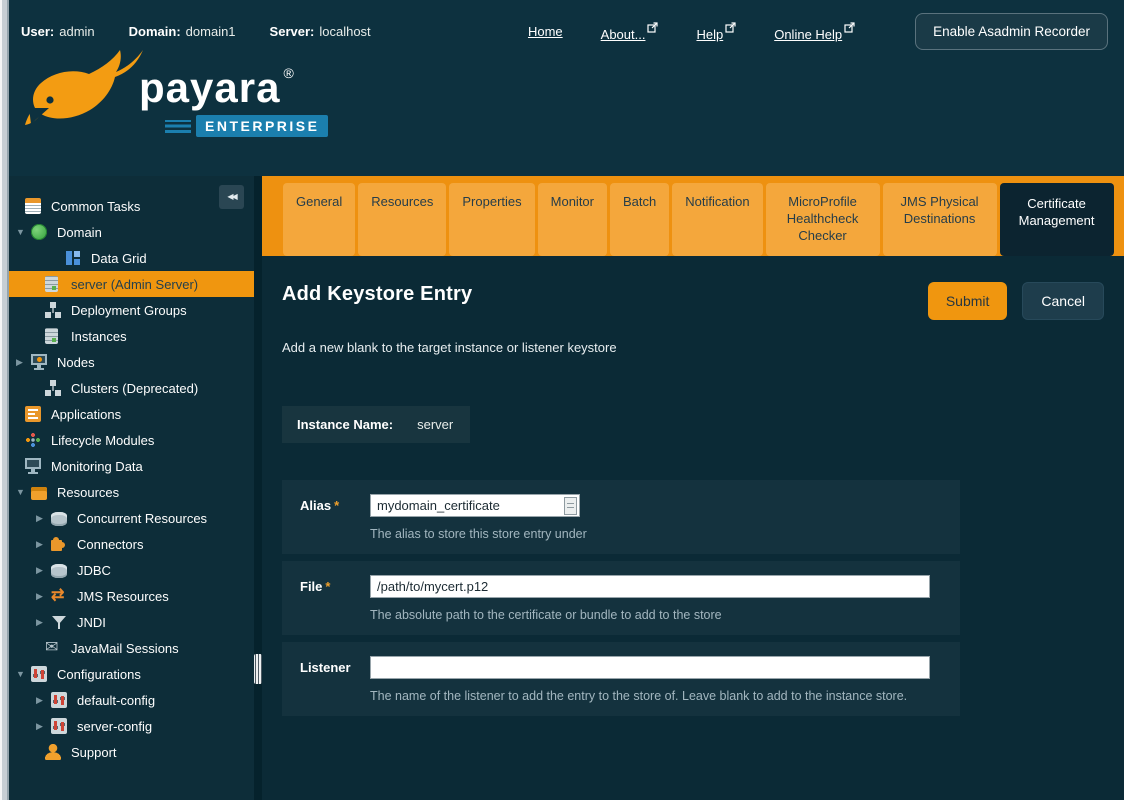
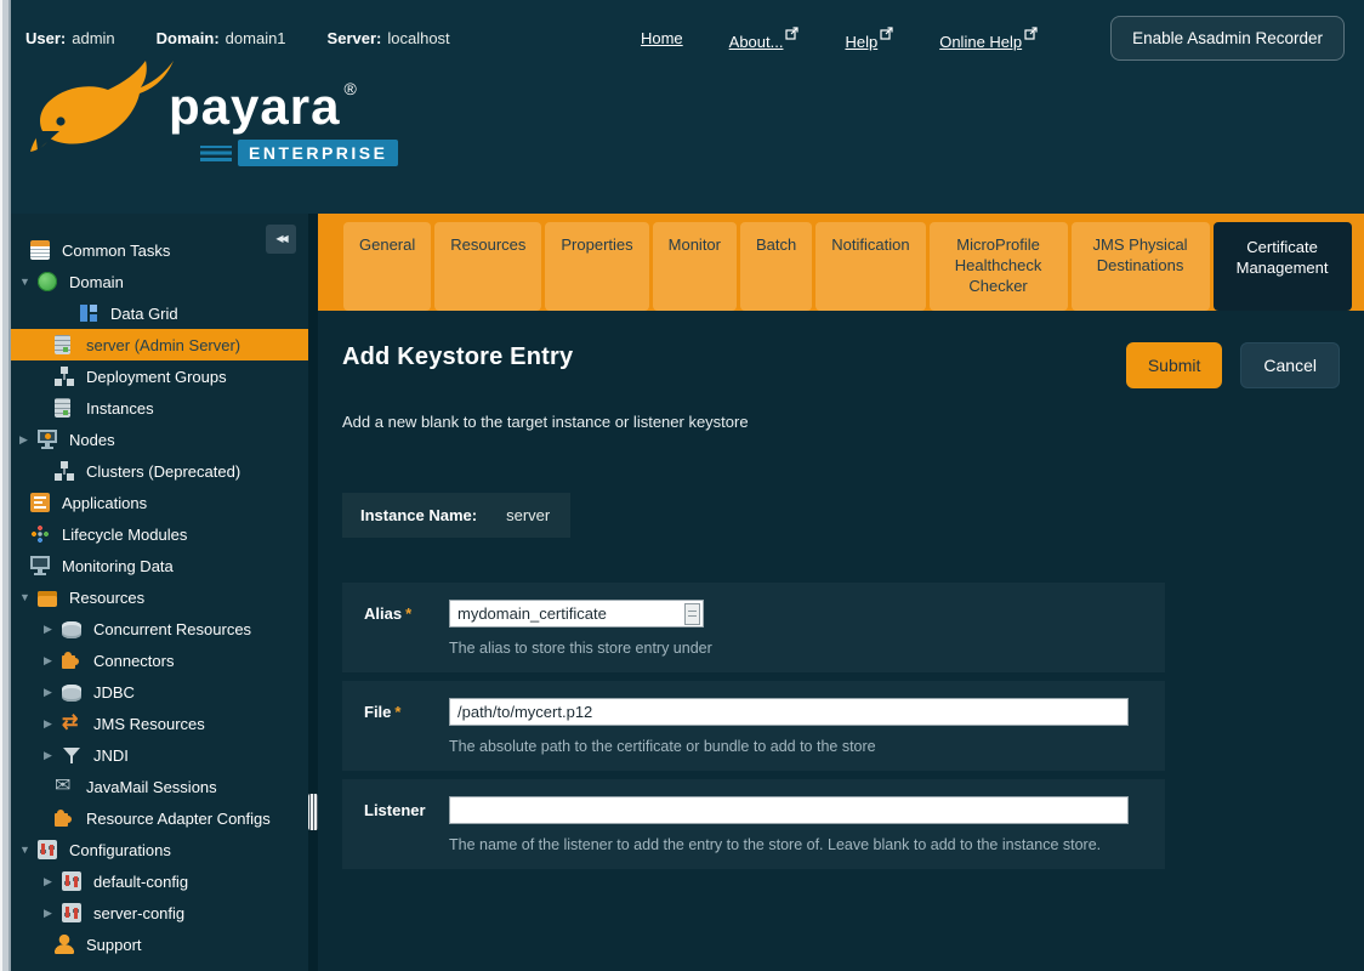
  User: admin
  Domain: domain1
  Server: localhost
  Home
  About...
  Help
  Online Help
  Enable Asadmin Recorder
  payara ®
  ENTERPRISE
  ◀◀
  Common Tasks
  ▼
  Domain
  Data Grid
  server (Admin Server)
  Deployment Groups
  Instances
  ▶
  Nodes
  Clusters (Deprecated)
  Applications
  Lifecycle Modules
  Monitoring Data
  ▼
  Resources
  ▶
  Concurrent Resources
  ▶
  Connectors
  ▶
  JDBC
  ▶
  JMS Resources
  ▶
  JNDI
  JavaMail Sessions
+ Resource Adapter Configs
  ▼
  Configurations
  ▶
  default-config
  ▶
  server-config
  Support
  General
  Resources
  Properties
  Monitor
  Batch
  Notification
  MicroProfile Healthcheck Checker
  JMS Physical Destinations
  Certificate Management
  Add Keystore Entry
  Submit
  Cancel
  Add a new blank to the target instance or listener keystore
  Instance Name:
  server
  Alias *
  mydomain_certificate
  The alias to store this store entry under
  File *
  /path/to/mycert.p12
  The absolute path to the certificate or bundle to add to the store
  Listener
  The name of the listener to add the entry to the store of. Leave blank to add to the instance store.
